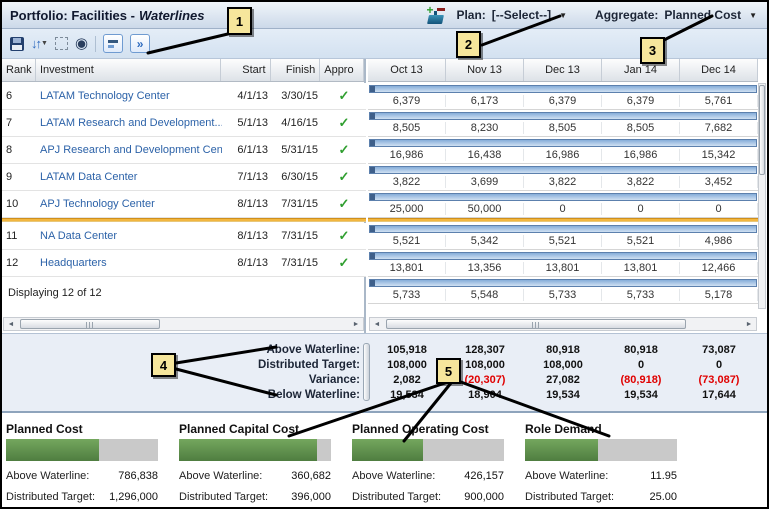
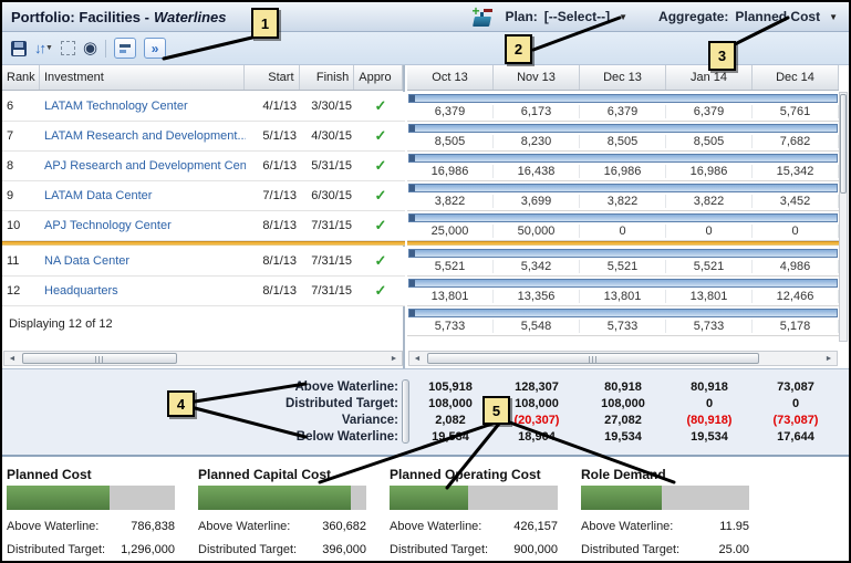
  Portfolio: Facilities - Waterlines
  +
  Plan:
  [--Select--]
  ▼
  Aggregate:
  Planned Cost
  ▼
  ↓↑
  ◉
  »
  Rank
  Investment
  Start
  Finish
  Appro
  6
  LATAM Technology Center
  4/1/13
  3/30/15
  ✓
  7
  LATAM Research and Development..
  5/1/13
- 4/16/15
+ 4/30/15
  ✓
  8
  APJ Research and Development Cen
  6/1/13
  5/31/15
  ✓
  9
  LATAM Data Center
  7/1/13
  6/30/15
  ✓
  10
  APJ Technology Center
  8/1/13
  7/31/15
  ✓
  11
  NA Data Center
  8/1/13
  7/31/15
  ✓
  12
  Headquarters
  8/1/13
  7/31/15
  ✓
  Displaying 12 of 12
  Oct 13
  Nov 13
  Dec 13
  Jan 14
  Dec 14
  6,379
  6,173
  6,379
  6,379
  5,761
  8,505
  8,230
  8,505
  8,505
  7,682
  16,986
  16,438
  16,986
  16,986
  15,342
  3,822
  3,699
  3,822
  3,822
  3,452
  25,000
  50,000
  0
  0
  0
  5,521
  5,342
  5,521
  5,521
  4,986
  13,801
  13,356
  13,801
  13,801
  12,466
  5,733
  5,548
  5,733
  5,733
  5,178
  Above Waterline:
  105,918
  128,307
  80,918
  80,918
  73,087
  Distributed Target:
  108,000
  108,000
  108,000
  0
  0
  Variance:
  2,082
  (20,307)
  27,082
  (80,918)
  (73,087)
  elow Waterline:
  19,534
  19,534
  17,644
  Planned Cost
  Above Waterline:
  786,838
  Distributed Target:
  1,296,000
  Planned Capital Cost
  Above Waterline:
  360,682
  Distributed Target:
  396,000
  Planned Oerating Cost
  Above Waterline:
  426,157
  Distributed Target:
  900,000
  Role Demad
  Above Waterline:
  11.95
  Distributed Target:
  25.00
  1
  2
  3
  4
  5
